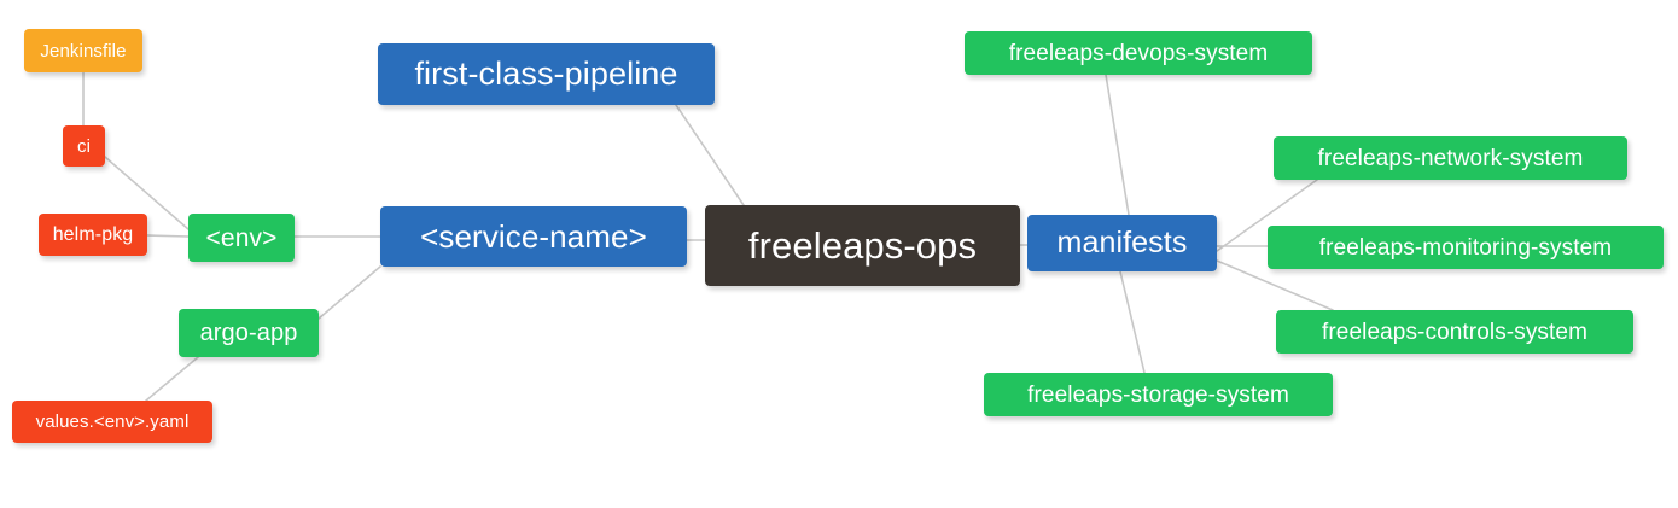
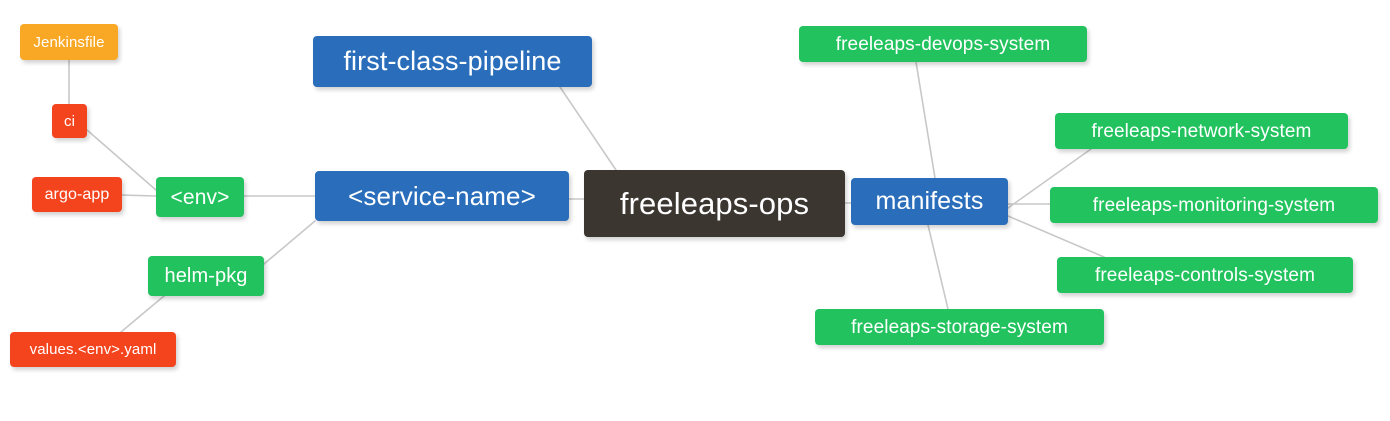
  Jenkinsfile
  ci
- helm-pkg
+ argo-app
  <env>
- argo-app
+ helm-pkg
  values.<env>.yaml
  first-class-pipeline
  <service-name>
  freeleaps-ops
  manifests
  freeleaps-devops-system
  freeleaps-network-system
  freeleaps-monitoring-system
  freeleaps-controls-system
  freeleaps-storage-system
